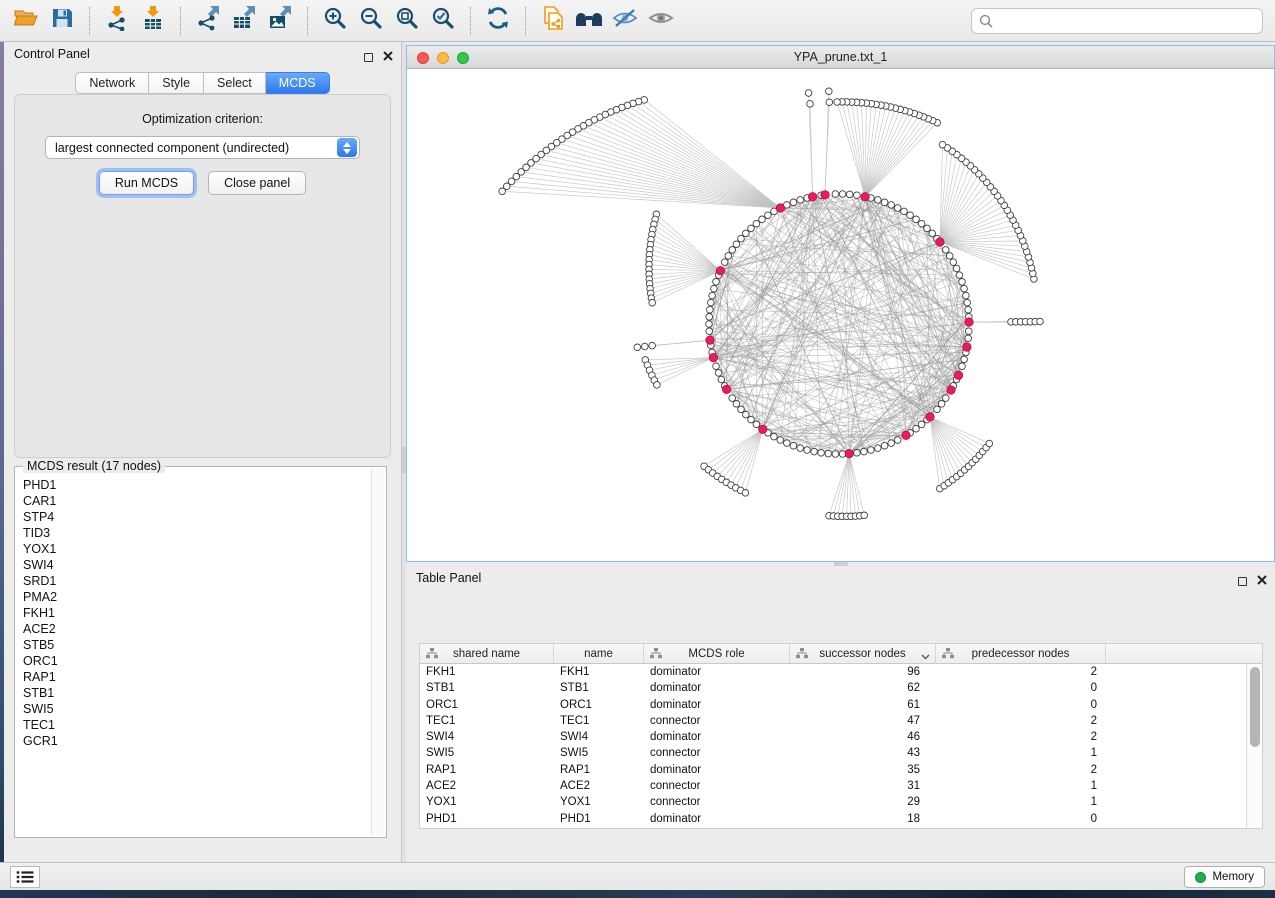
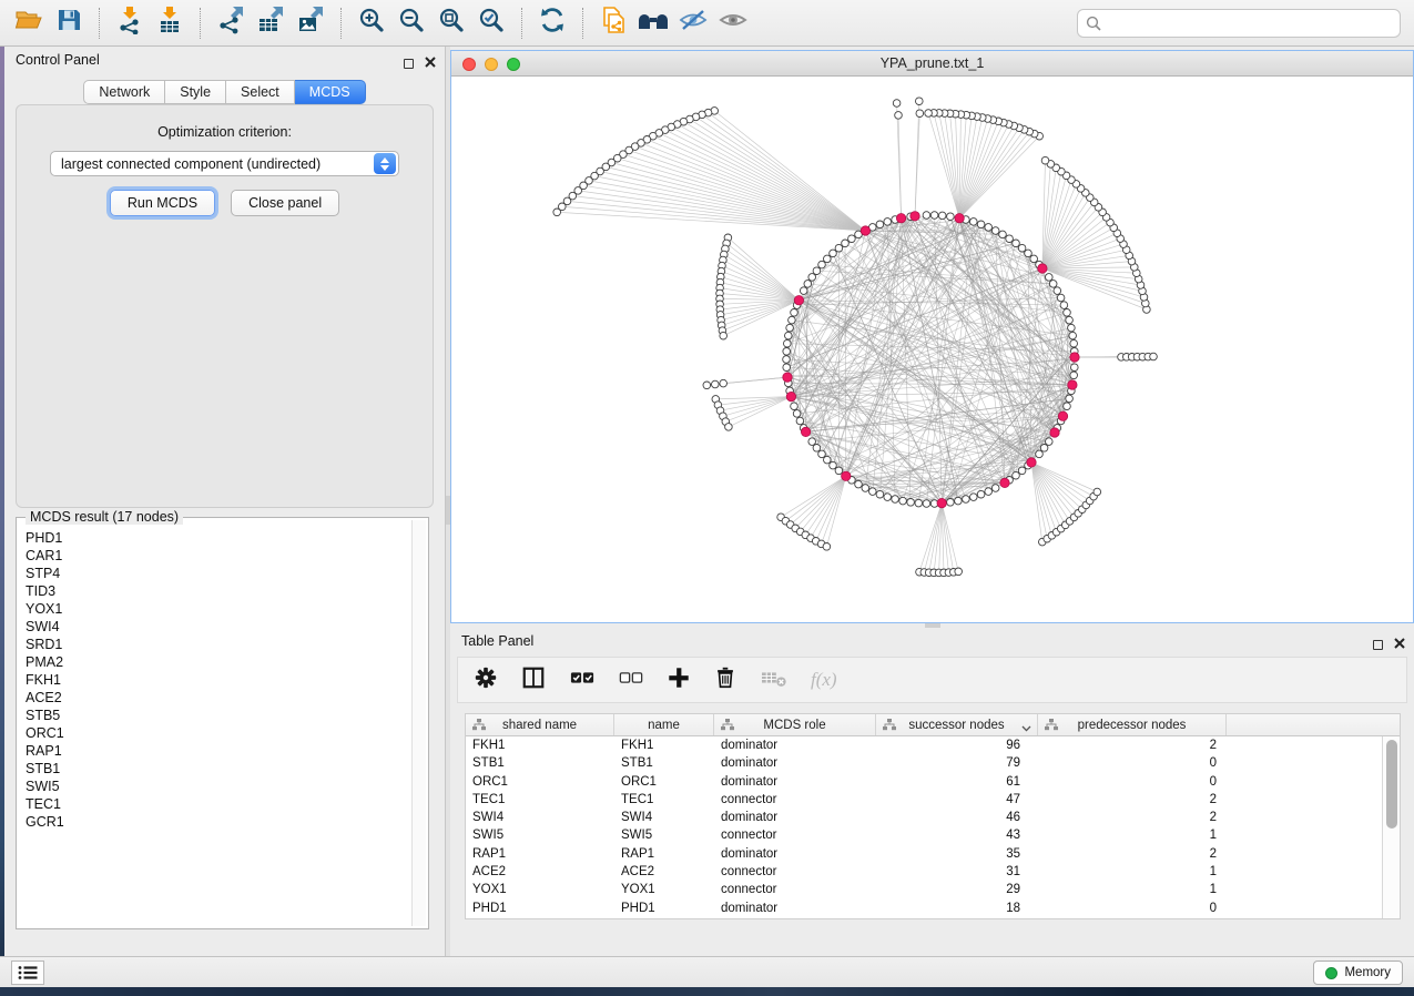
  Control Panel
  Network
  Style
  Select
  MCDS
  Optimization criterion:
  largest connected component (undirected)
  Run MCDS
  Close panel
  MCDS result (17 nodes)
  PHD1
  CAR1
  STP4
  TID3
  YOX1
  SWI4
  SRD1
  PMA2
  FKH1
  ACE2
  STB5
  ORC1
  RAP1
  STB1
  SWI5
  TEC1
  GCR1
  YPA_prune.txt_1
  Table Panel
+ f(x)
  shared name
  name
  MCDS role
  successor nodes
  predecessor nodes
  FKH1
  FKH1
  dominator
  96
  2
  STB1
  STB1
  dominator
- 62
+ 79
  0
  ORC1
  ORC1
  dominator
  61
  0
  TEC1
  TEC1
  connector
  47
  2
  SWI4
  SWI4
  dominator
  46
  2
  SWI5
  SWI5
  connector
  43
  1
  RAP1
  RAP1
  dominator
  35
  2
  ACE2
  ACE2
  connector
  31
  1
  YOX1
  YOX1
  connector
  29
  1
  PHD1
  PHD1
  dominator
  18
  0
  Memory
